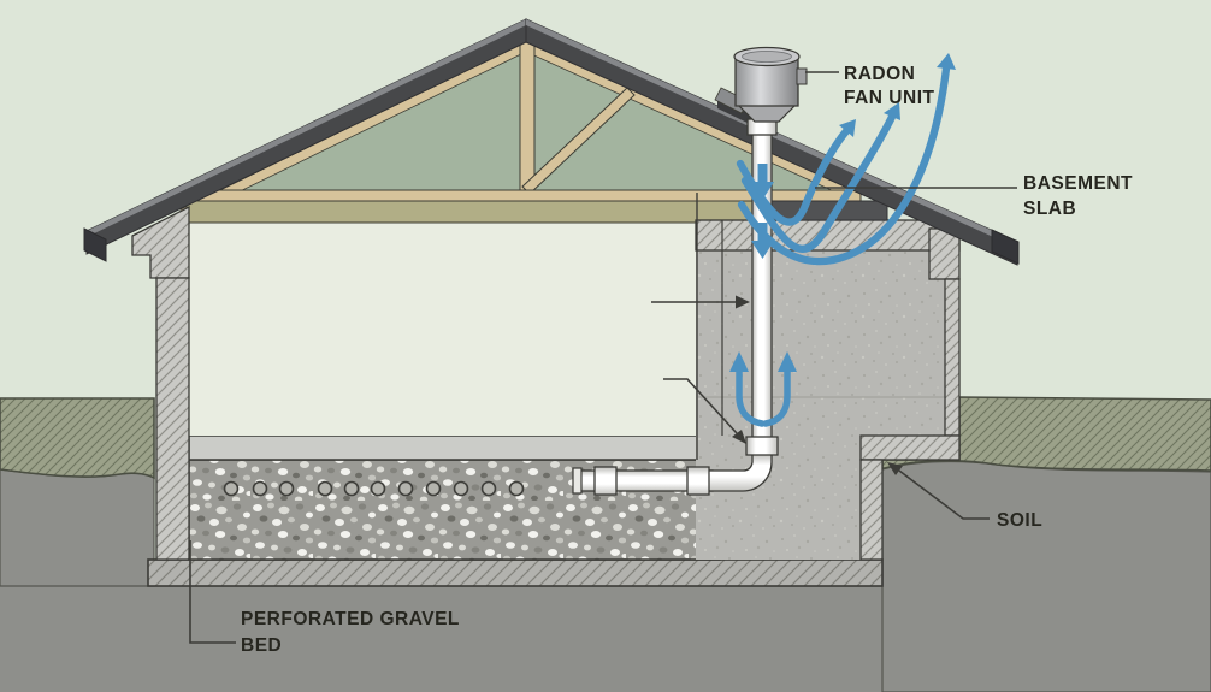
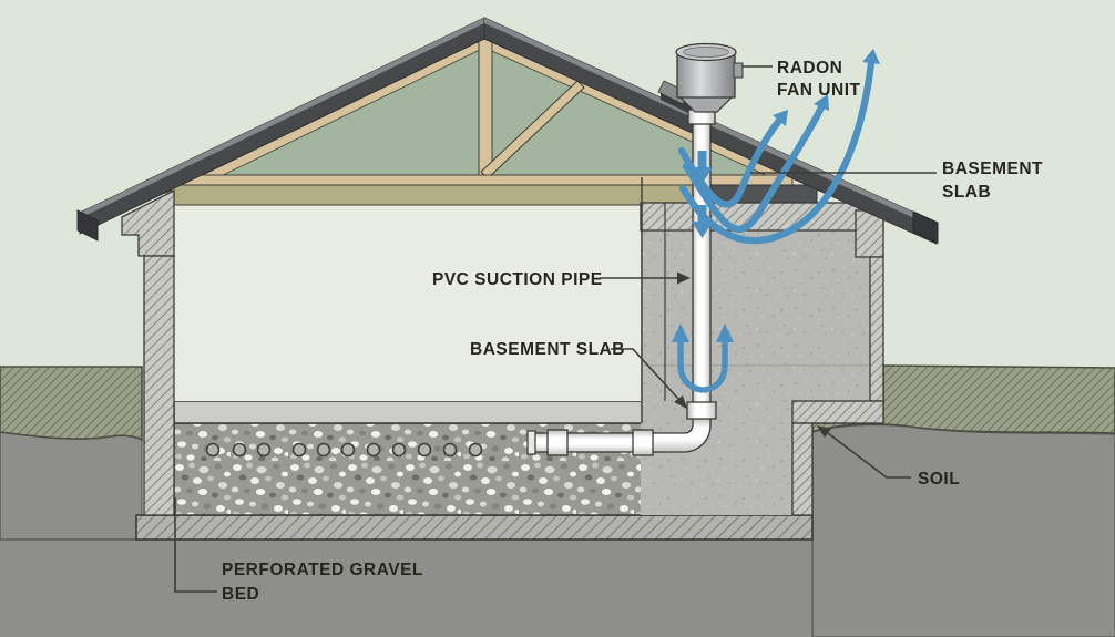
  RADON
  FAN UNIT
  BASEMENT
  SLAB
+ PVC SUCTION PIPE
+ BASEMENT SLAB
  SOIL
  PERFORATED GRAVEL
  BED
